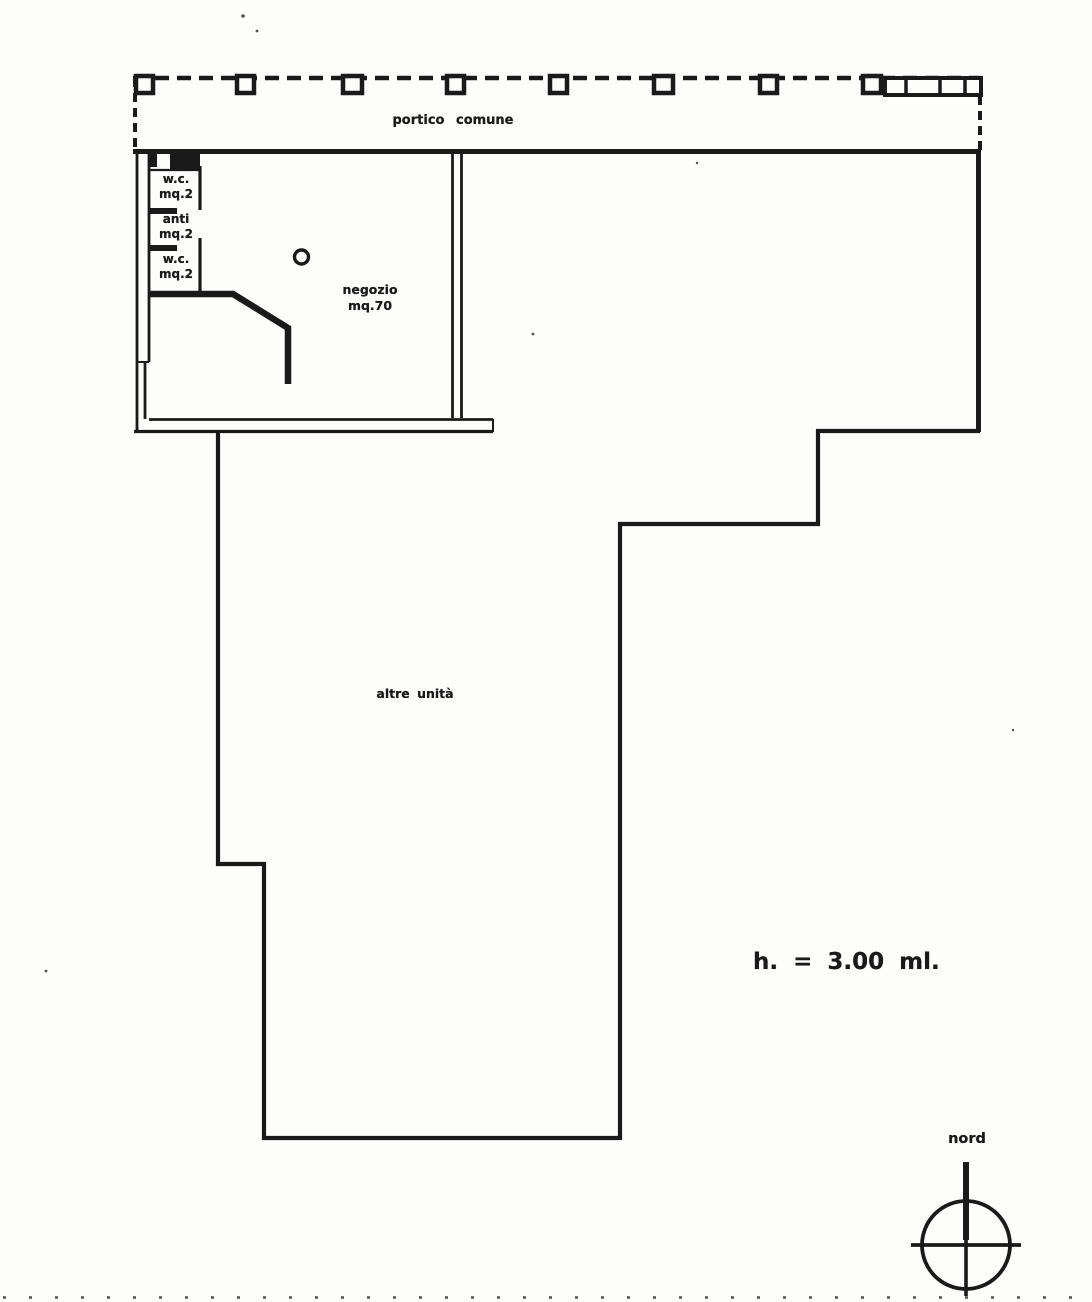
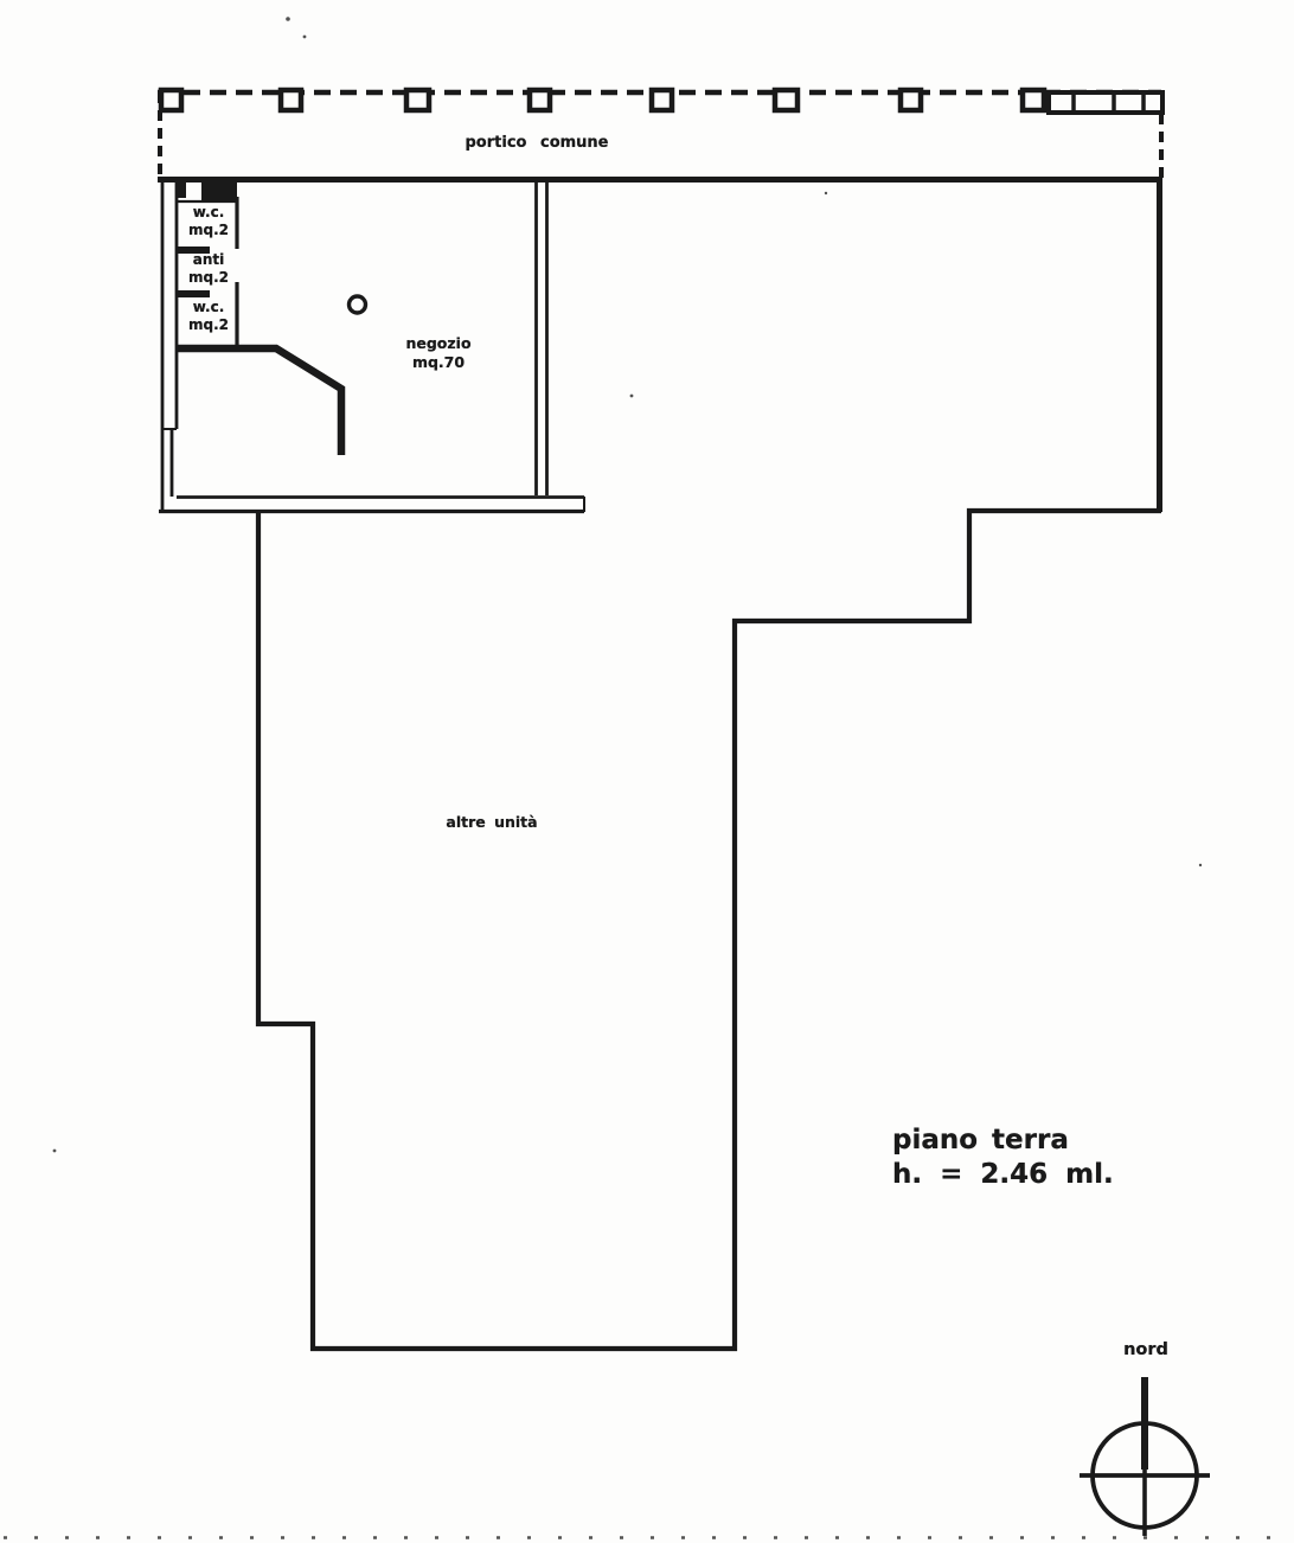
  portico comune
  w.c.
  mq.2
  anti
  mq.2
  w.c.
  mq.2
  negozio
  mq.70
  altre unità
+ piano terra
- h. = 3.00 ml.
+ h. = 2.46 ml.
  nord
